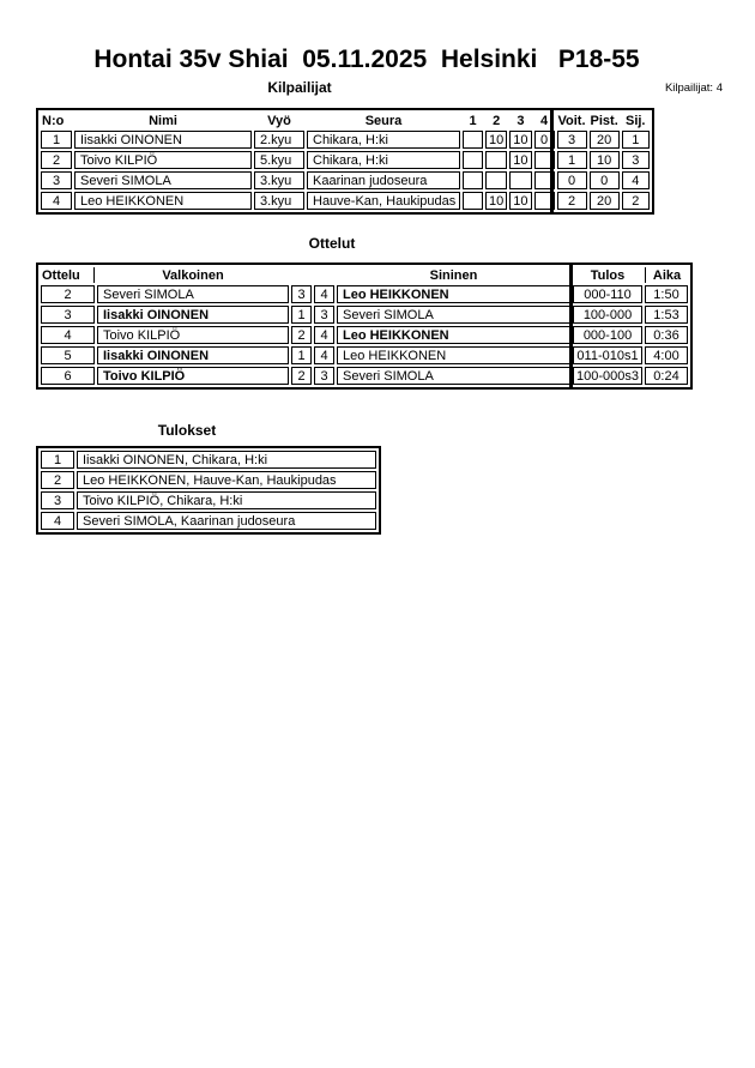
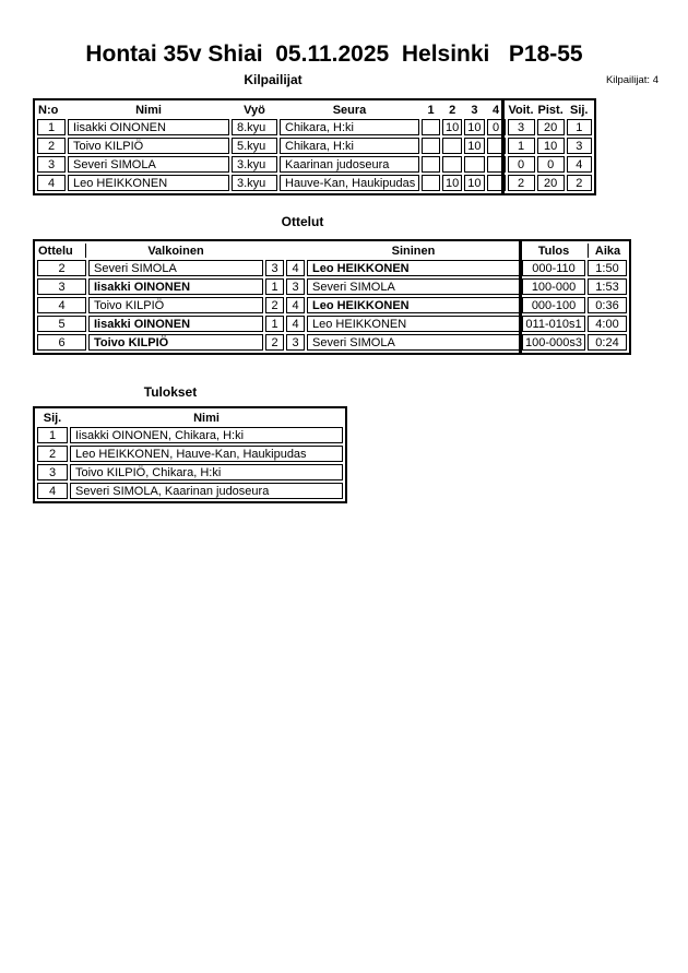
  Hontai 35v Shiai 05.11.2025 Helsinki P18-55
  Kilpailijat
  Kilpailijat: 4
  N:o	Nimi	Vyö	Seura	1	2	3	4	Voit.	Pist.	Sij.
- 1	Iisakki OINONEN	2.kyu	Chikara, H:ki		10	10	0	3	20	1
+ 1	Iisakki OINONEN	8.kyu	Chikara, H:ki		10	10	0	3	20	1
  2	Toivo KILPIÖ	5.kyu	Chikara, H:ki			10		1	10	3
  3	Severi SIMOLA	3.kyu	Kaarinan judoseura					0	0	4
  4	Leo HEIKKONEN	3.kyu	Hauve-Kan, Haukipudas		10	10		2	20	2
  Ottelut
  Ottelu	Valkoinen		Sininen	Tulos	Aika
  2	Severi SIMOLA	3	4	Leo HEIKKONEN	000-110	1:50
  3	Iisakki OINONEN	1	3	Severi SIMOLA	100-000	1:53
  4	Toivo KILPIÖ	2	4	Leo HEIKKONEN	000-100	0:36
  5	Iisakki OINONEN	1	4	Leo HEIKKONEN	011-010s1	4:00
  6	Toivo KILPIÖ	2	3	Severi SIMOLA	100-000s3	0:24
  Tulokset
+ Sij.	Nimi
  1	Iisakki OINONEN, Chikara, H:ki
  2	Leo HEIKKONEN, Hauve-Kan, Haukipudas
  3	Toivo KILPIÖ, Chikara, H:ki
  4	Severi SIMOLA, Kaarinan judoseura
